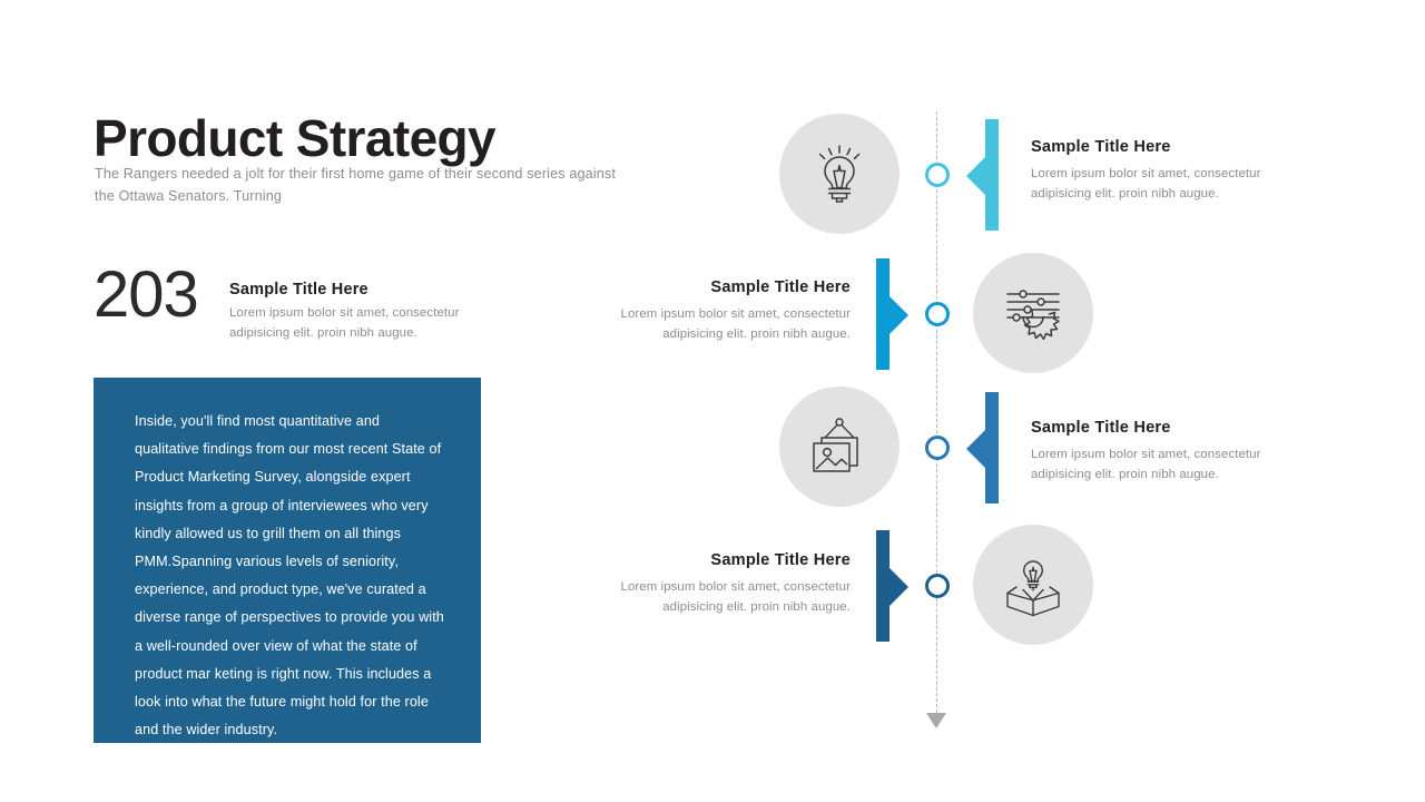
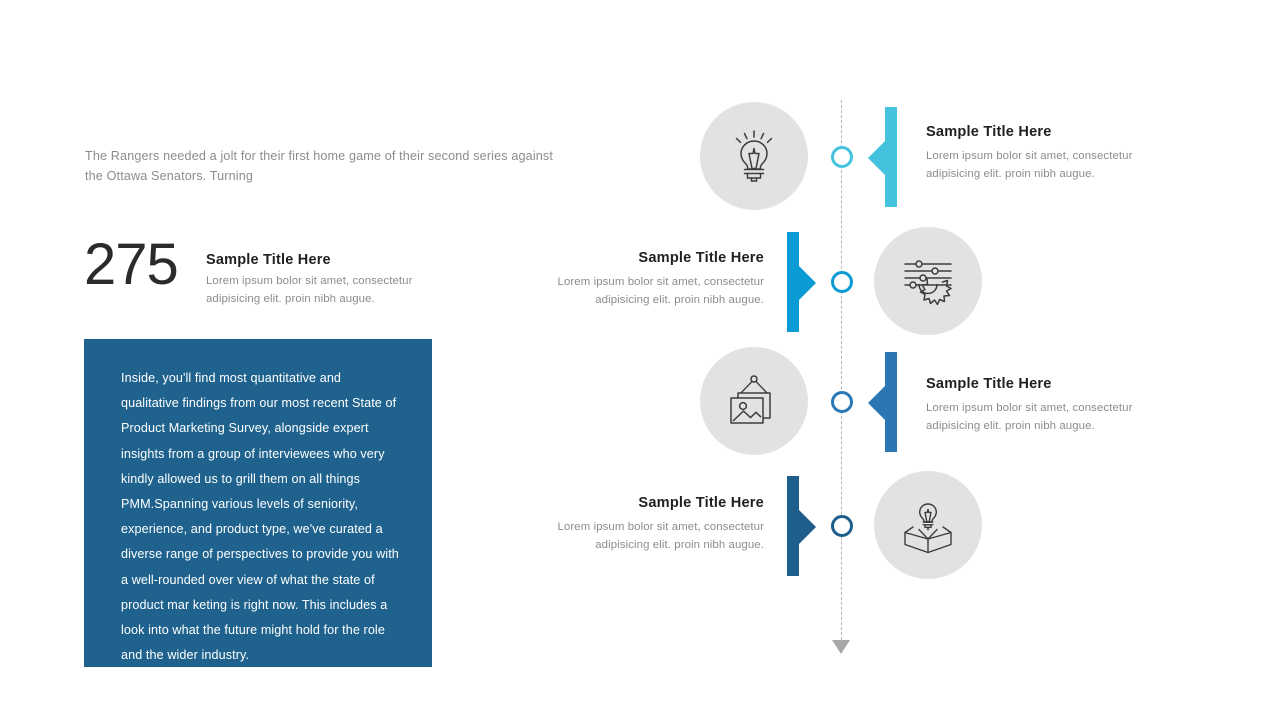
- Product Strategy
  The Rangers needed a jolt for their first home game of their second series against the Ottawa Senators. Turning
- 203
+ 275
  Sample Title Here
  Lorem ipsum bolor sit amet, consectetur adipisicing elit. proin nibh augue.
  Inside, you'll find most quantitative and qualitative findings from our most recent State of Product Marketing Survey, alongside expert insights from a group of interviewees who very kindly allowed us to grill them on all things PMM.Spanning various levels of seniority, experience, and product type, we've curated a diverse range of perspectives to provide you with a well-rounded over view of what the state of product mar keting is right now. This includes a look into what the future might hold for the role and the wider industry.
  Sample Title Here
  Lorem ipsum bolor sit amet, consectetur adipisicing elit. proin nibh augue.
  Sample Title Here
  Lorem ipsum bolor sit amet, consectetur adipisicing elit. proin nibh augue.
  Sample Title Here
  Lorem ipsum bolor sit amet, consectetur adipisicing elit. proin nibh augue.
  Sample Title Here
  Lorem ipsum bolor sit amet, consectetur adipisicing elit. proin nibh augue.
